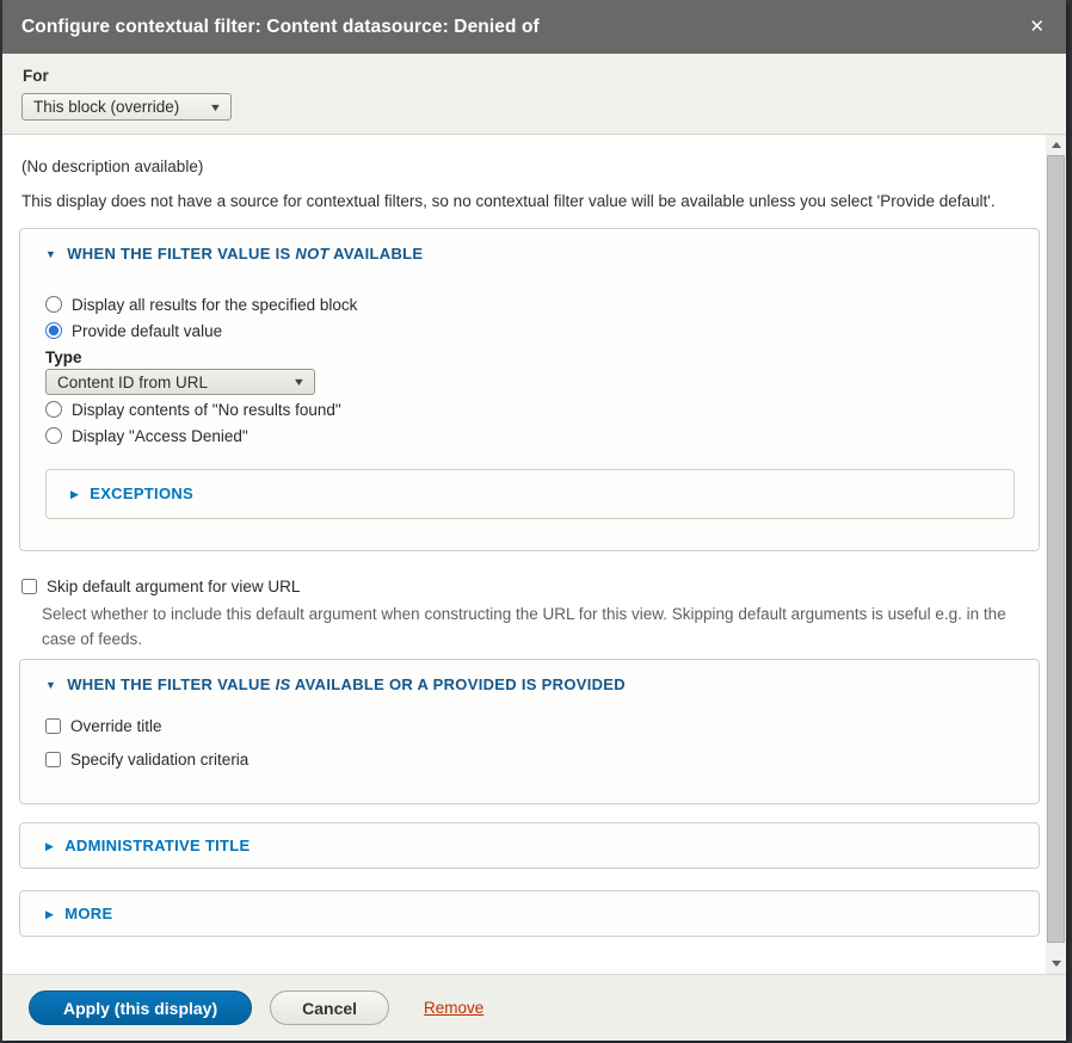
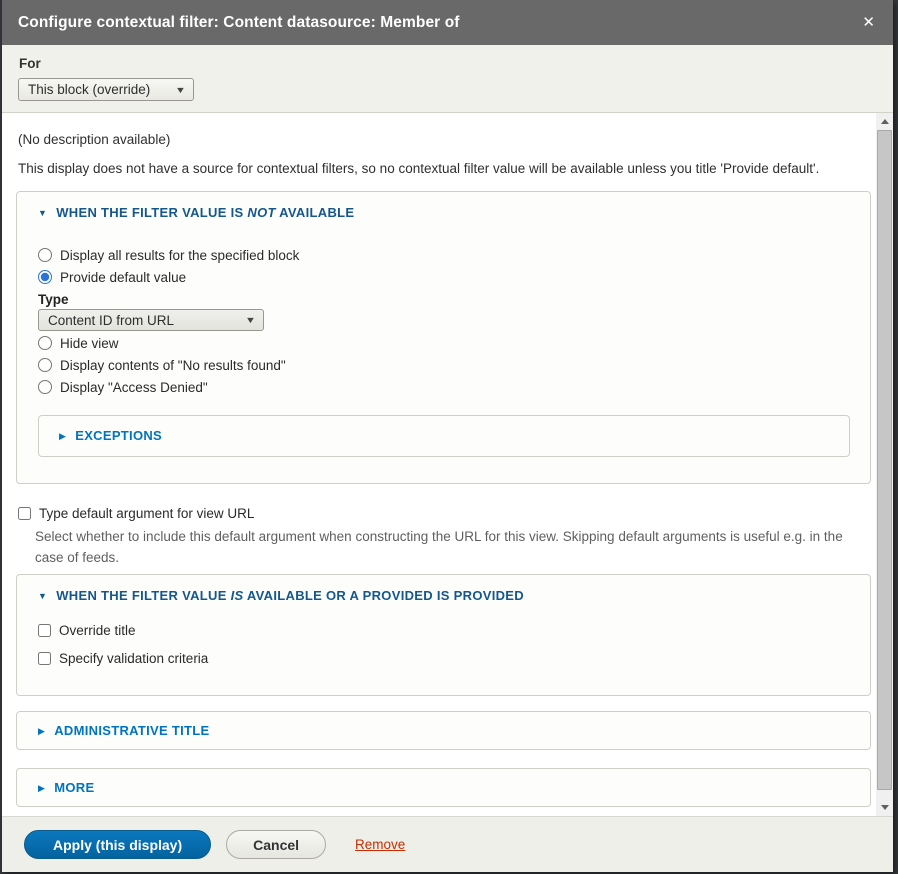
- Configure contextual filter: Content datasource: Denied of
+ Configure contextual filter: Content datasource: Member of
  ✕
  For
  This block (override)
  ▼
  (No description available)
- This display does not have a source for contextual filters, so no contextual filter value will be available unless you select 'Provide default'.
+ This display does not have a source for contextual filters, so no contextual filter value will be available unless you title 'Provide default'.
  ▼
  WHEN THE FILTER VALUE IS NOT AVAILABLE
  Display all results for the specified block
  Provide default value
  Type
  Content ID from URL
  ▼
+ Hide view
  Display contents of "No results found"
  Display "Access Denied"
  ▶
  EXCEPTIONS
- Skip default argument for view URL
+ Type default argument for view URL
  Select whether to include this default argument when constructing the URL for this view. Skipping default arguments is useful e.g. in the case of feeds.
  ▼
  WHEN THE FILTER VALUE IS AVAILABLE OR A PROVIDED IS PROVIDED
  Override title
  Specify validation criteria
  ▶
  ADMINISTRATIVE TITLE
  ▶
  MORE
  Apply (this display)
  Cancel
  Remove
